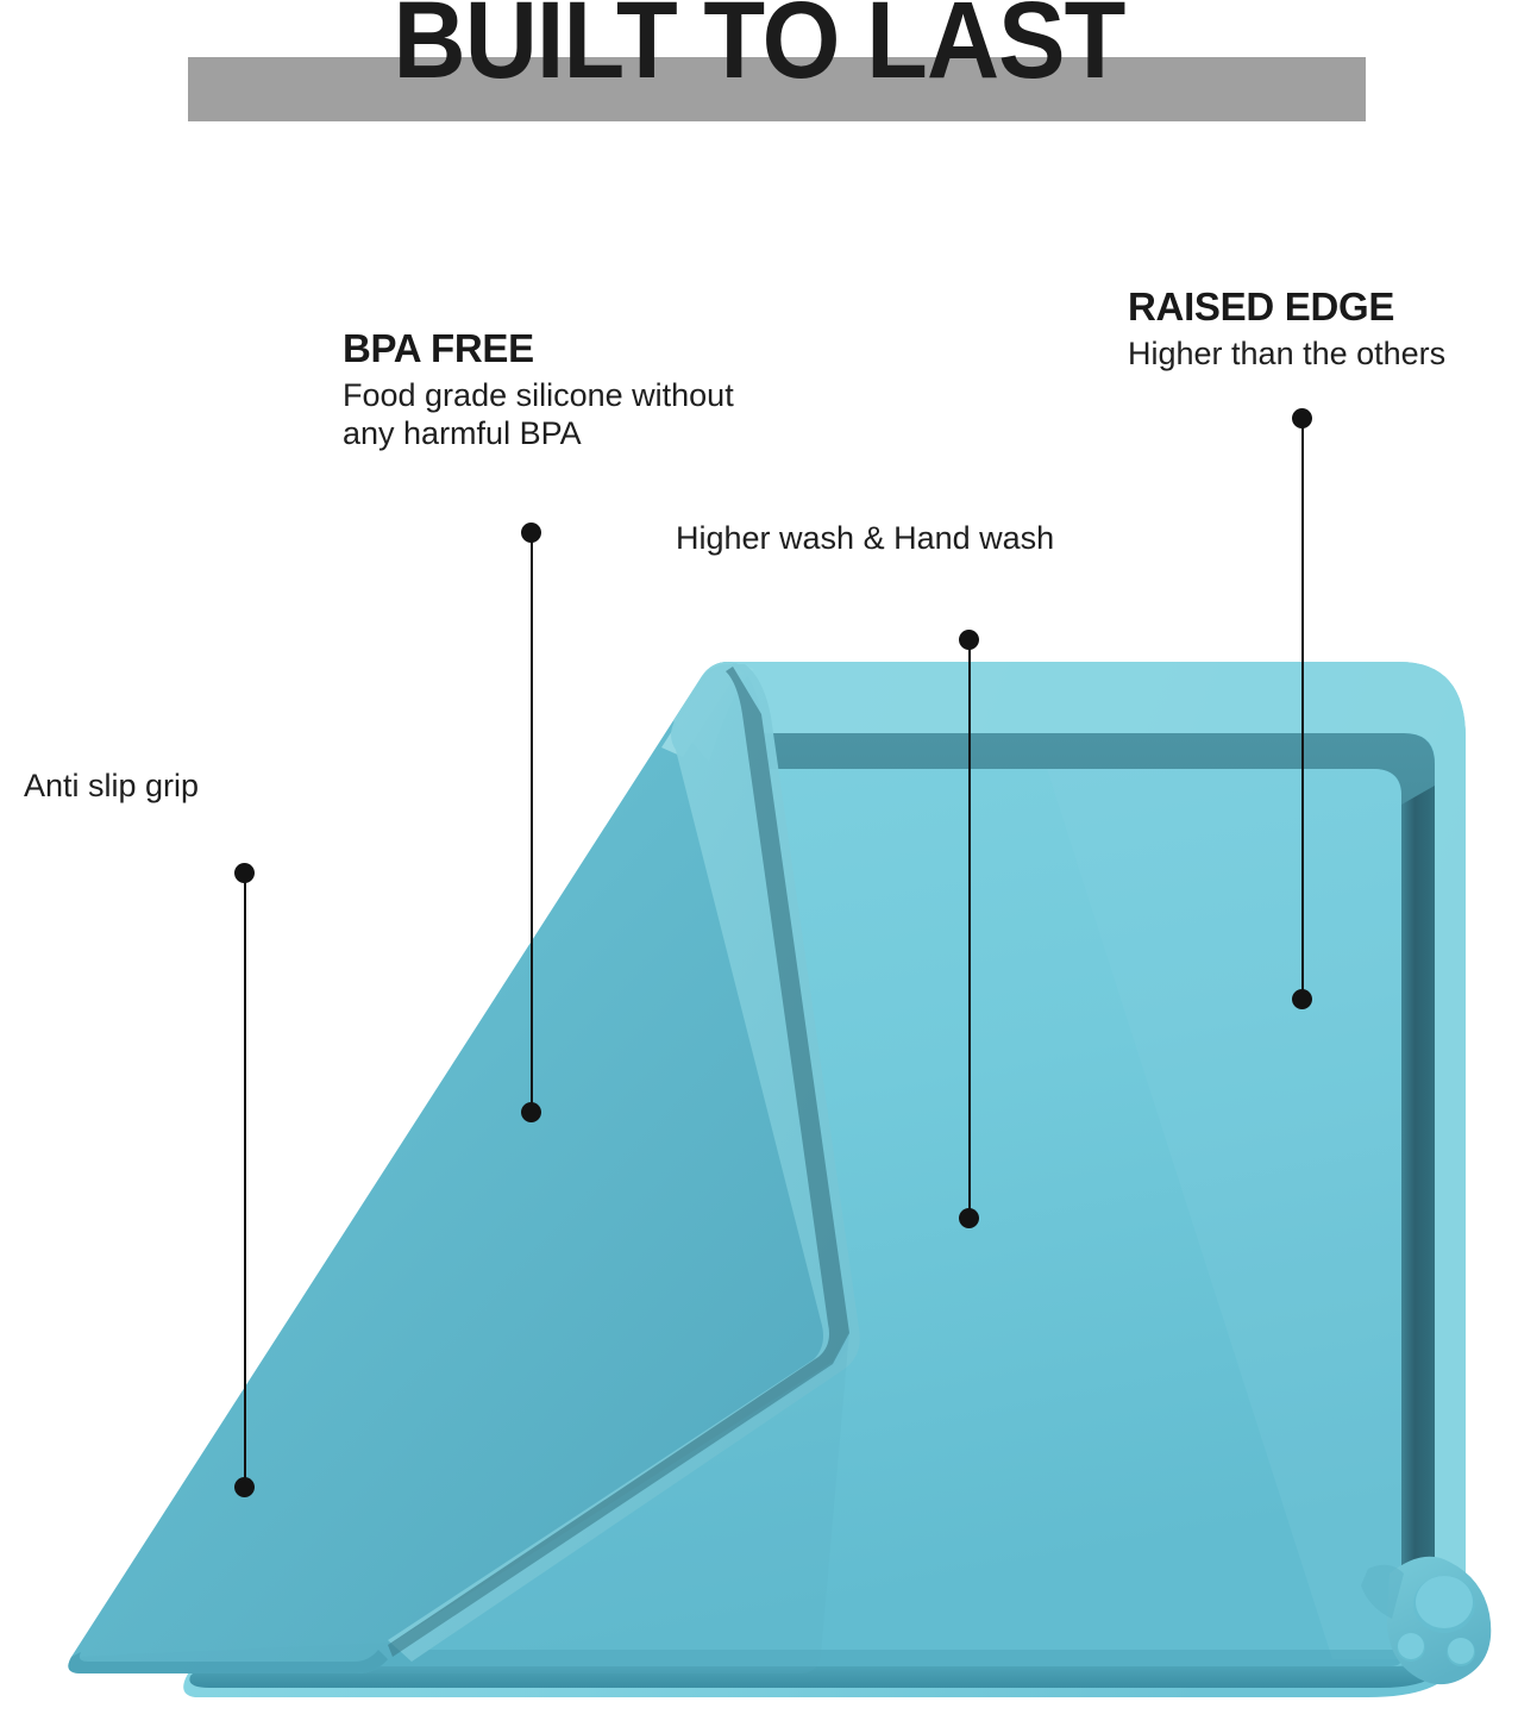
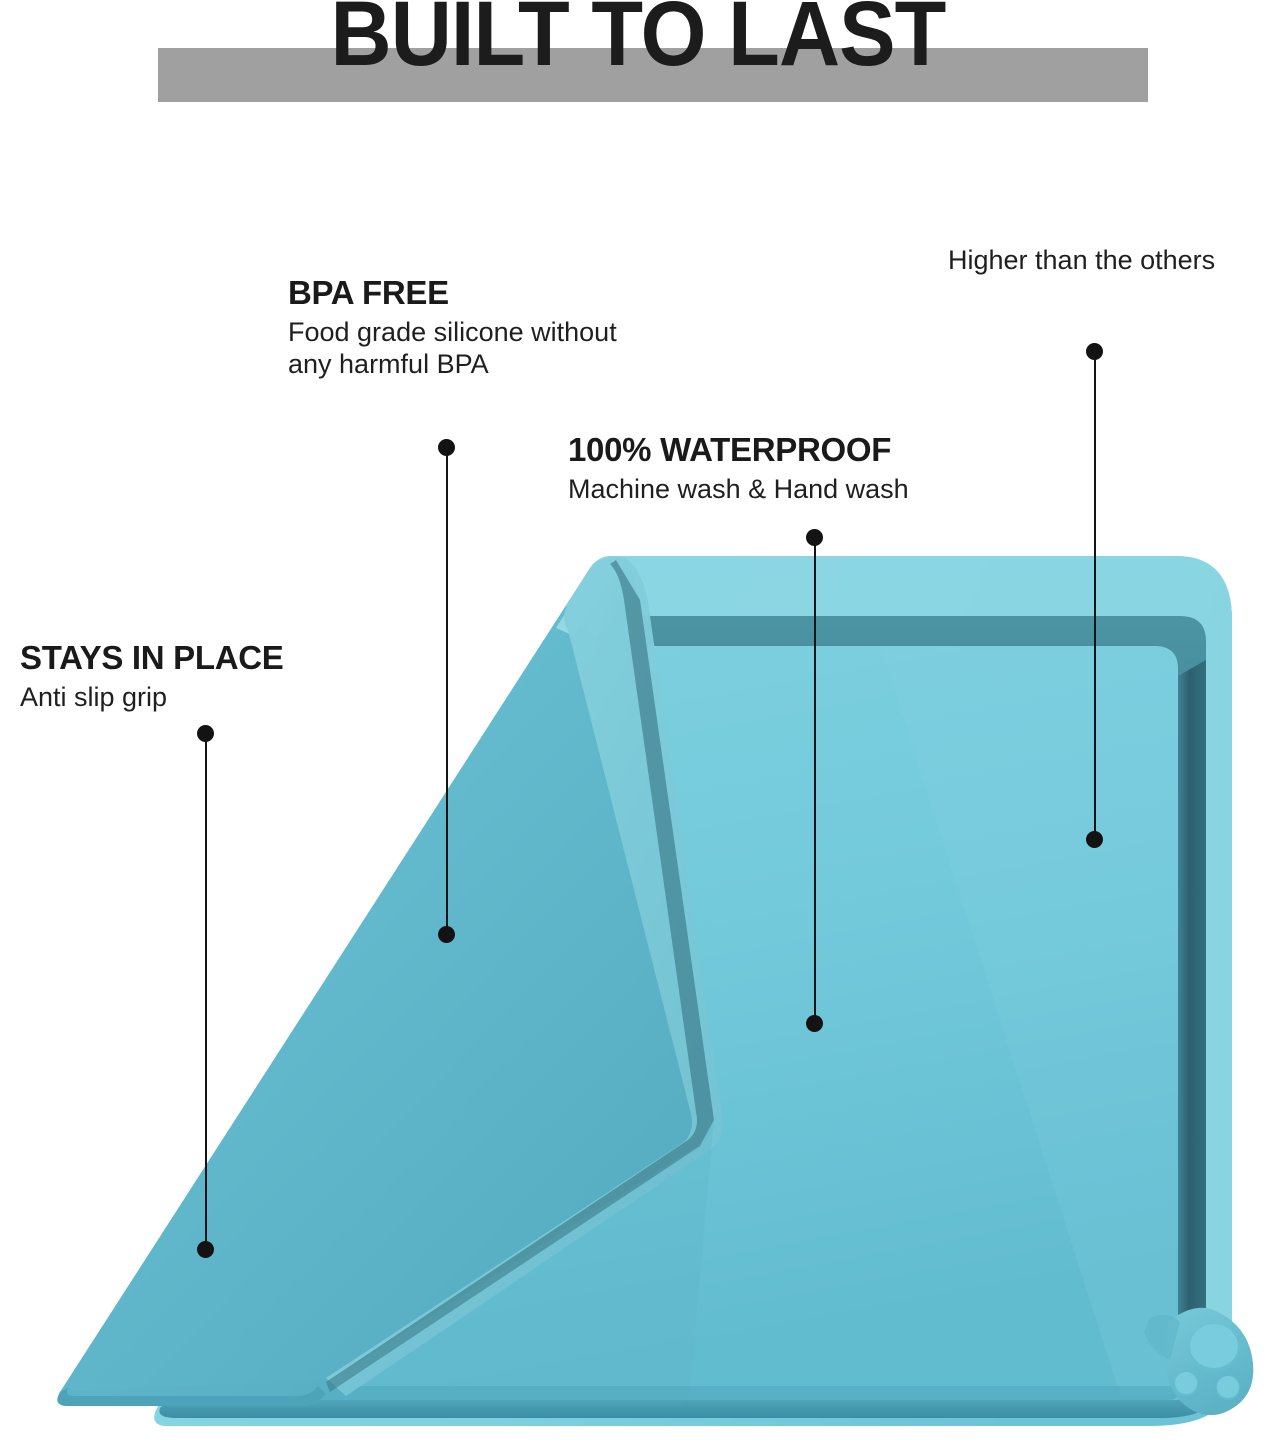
  BUILT TO LAST
+ STAYS IN PLACE
  Anti slip grip
  BPA FREE
  Food grade silicone without
  any harmful BPA
+ 100% WATERPROOF
- Higher wash & Hand wash
+ Machine wash & Hand wash
- RAISED EDGE
  Higher than the others
